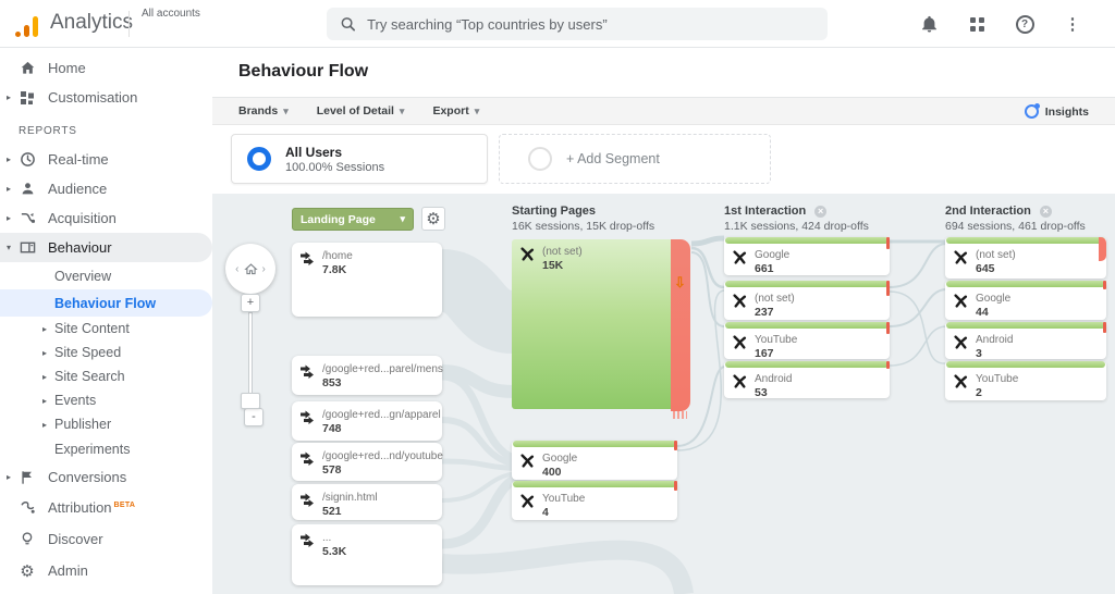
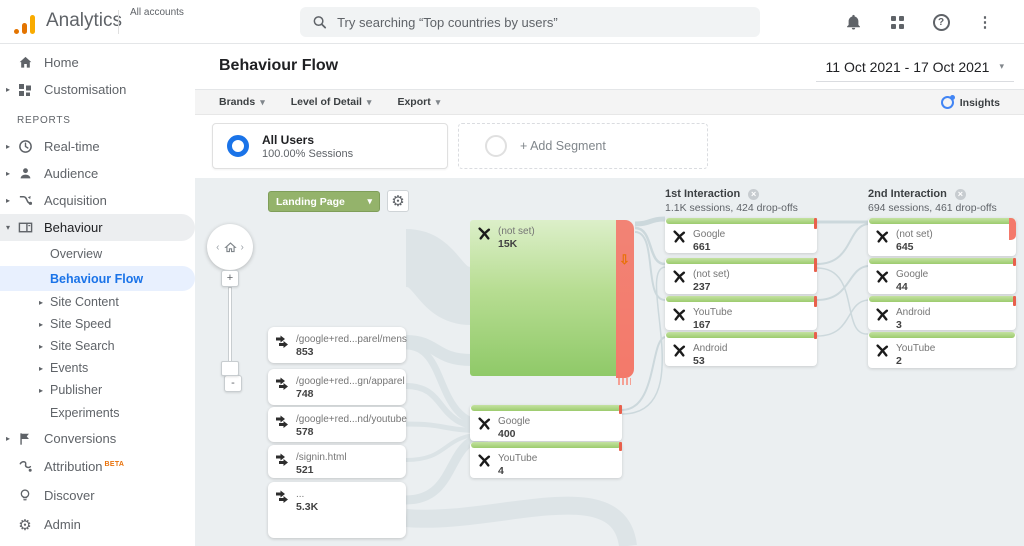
  Analytic
  All accounts
  Try searching “Top countries by users”
  Home
  Customisation
  REPORTS
  Real-time
  Audience
  Acquisition
  Behaviour
  Overview
  Behaviour Flow
  Site Content
  Site Speed
  Site Search
  Events
  Publisher
  Experiments
  Conversions
  Attribution
  Discover
  Admin
  Behaviour Flow
+ 11 Oct 2021 - 17 Oct 2021
  Brands
  Level of Detail
  Export
  Insights
  All Users
  100.00% Sessions
  + Add Segment
  Landing Page
- Starting Pages
- 16K sessions, 15K drop-offs
  1st Interaction
  1.1K sessions, 424 drop-offs
  2nd Interaction
  694 sessions, 461 drop-offs
- /home
- 7.8K
  /google+red...parel/mens
  853
  /google+red...gn/apparel
  748
  /google+red...nd/youtube
  578
  /signin.html
  521
  ...
  5.3K
  (not set)
  15K
  Google
  400
  YouTube
  4
  Google
  661
  (not set)
  237
  YouTube
  167
  Android
  53
  (not set)
  645
  Google
  44
  Android
  3
  YouTube
  2
